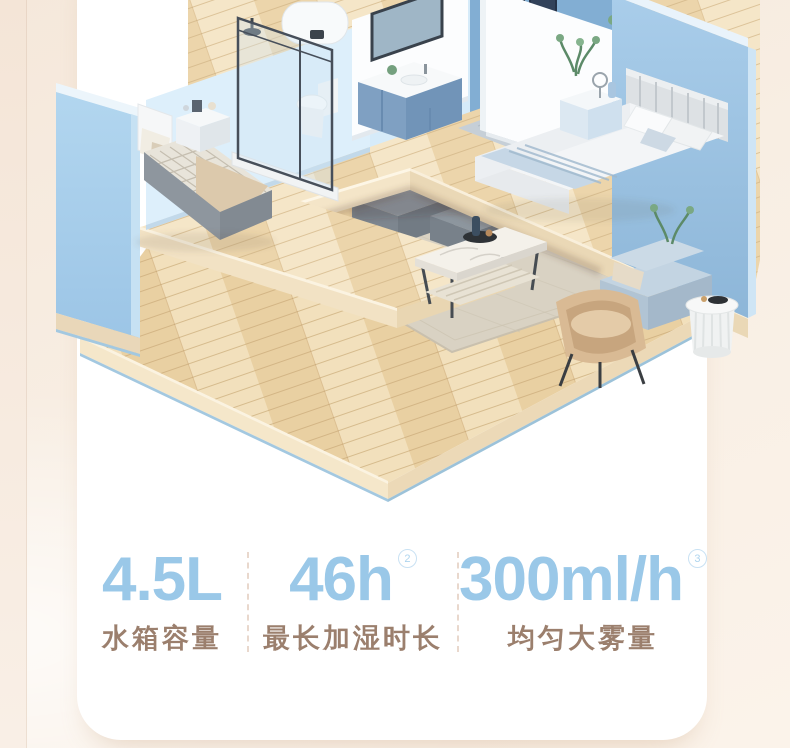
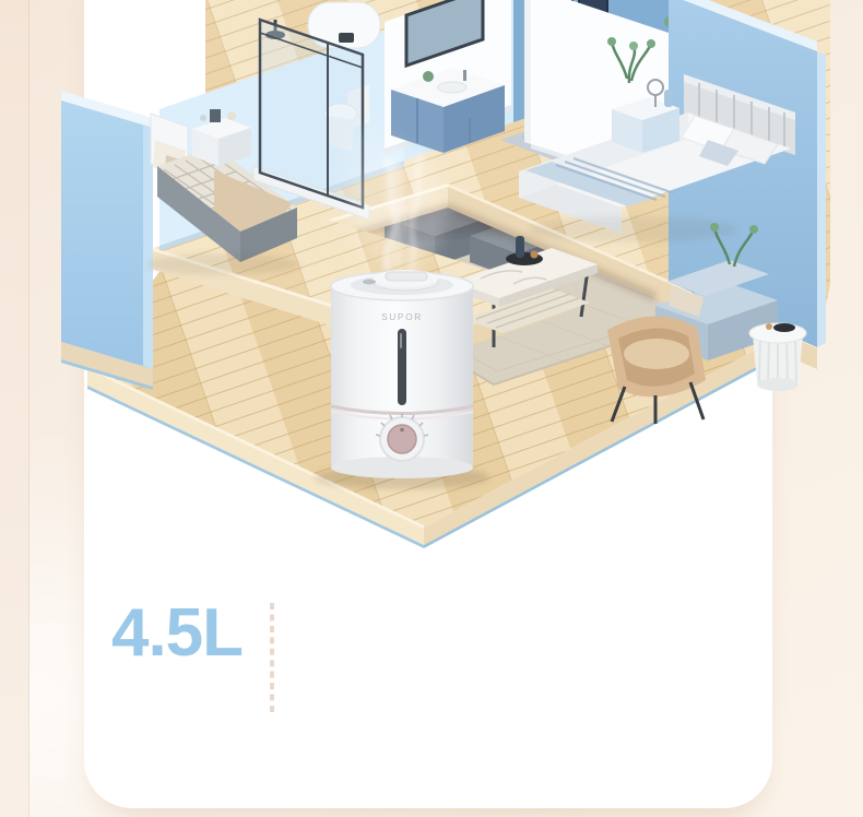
+ SUPOR
  4.5L
- 水箱容量
- 46h 2
- 最长加湿时长
- 300ml/h 3
- 均匀大雾量
